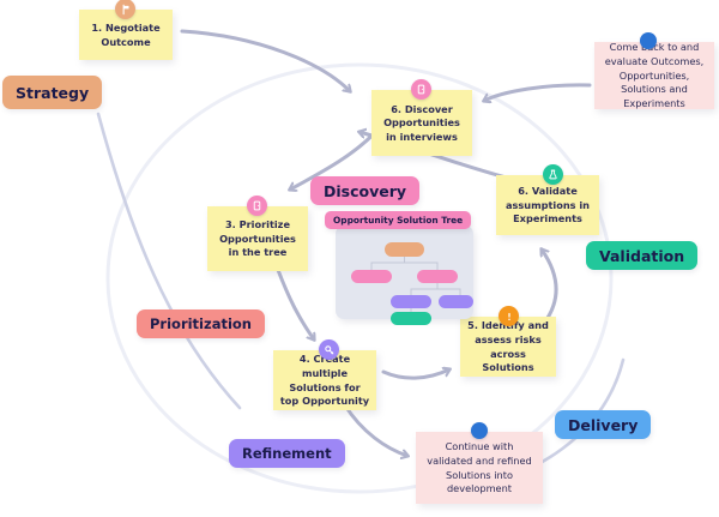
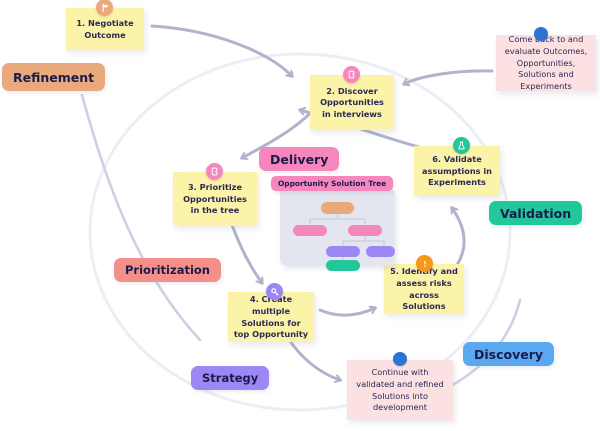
  1. Negotiate Outcome
- 6. Discover Opportunities in interviews
+ 2. Discover Opportunities in interviews
  3. Prioritize Opportunities in the tree
  4. Crate multiple Solutions for top Opportunity
  5. Idenfy and assess risks across Solutions
  6. Validate assumptions in Experiments
  Comeck to and evaluate Outcomes, Opportunities, Solutions and Experiments
  Continue with validated and refined Solutions into development
- Strategy
+ Refinement
- Discovery
+ Delivery
  Prioritization
- Refinement
+ Strategy
  Validation
- Delivery
+ Discovery
  Opportunity Solution Tree
